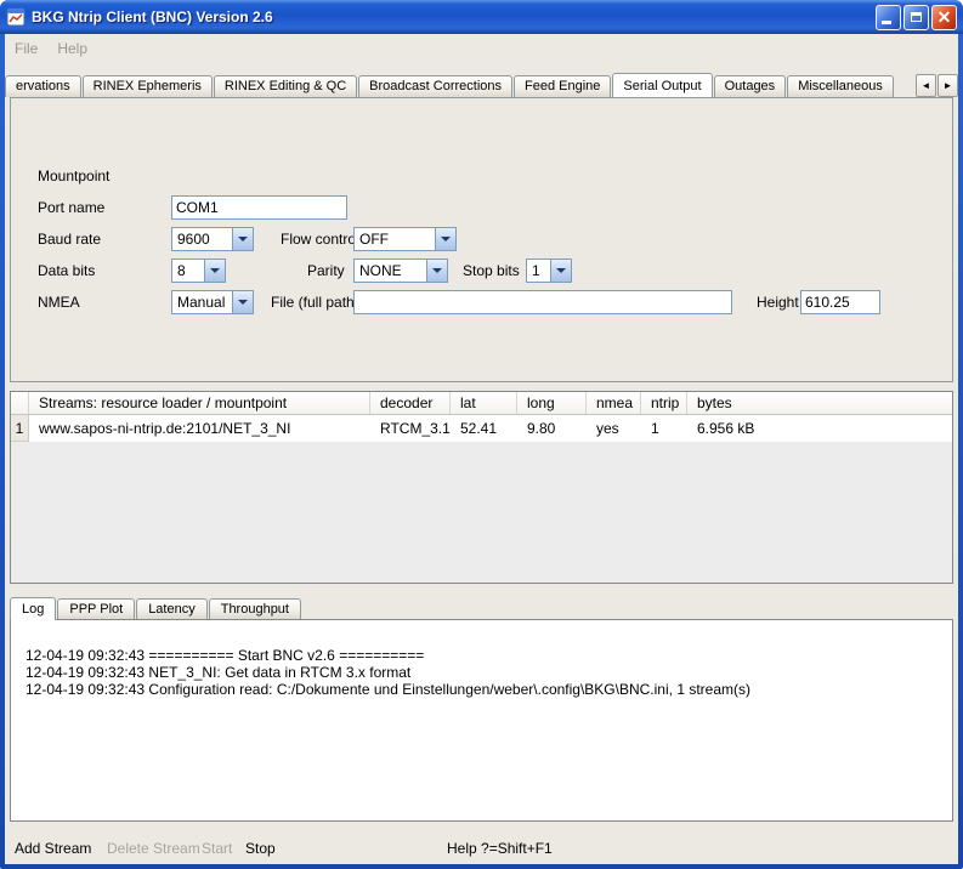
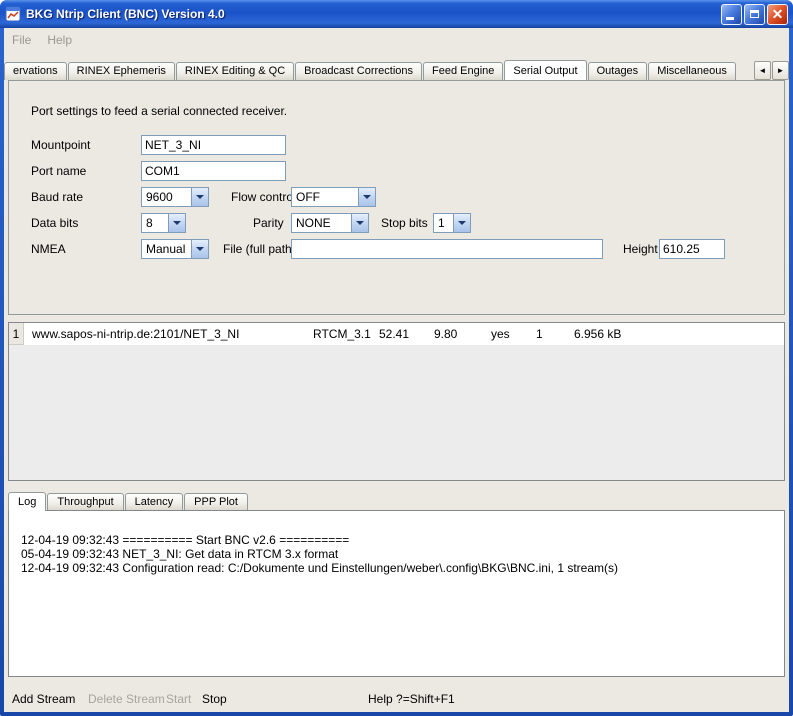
- BKG Ntrip Client (BNC) Version 2.6
+ BKG Ntrip Client (BNC) Version 4.0
  ✕
  File
  Help
  ervations
  RINEX Ephemeris
  RINEX Editing & QC
  Broadcast Corrections
  Feed Engine
  Serial Output
  Outages
  Miscellaneous
  ◄
  ►
+ Port settings to feed a serial connected receiver.
  Mountpoint
+ NET_3_NI
  Port name
  COM1
  Baud rate
  9600
  Flow contro
  OFF
  Data bits
  8
  Parity
  NONE
  Stop bits
  1
  NMEA
  Manual
  File (full path
  Height
  610.25
- Streams: resource loader / mountpoint
- decoder
- lat
- long
- nmea
- ntrip
- bytes
  1
  www.sapos-ni-ntrip.de:2101/NET_3_NI
  RTCM_3.1
  52.41
  9.80
  yes
  1
  6.956 kB
  Log
- PPP Plot
+ Throughput
  Latency
- Throughput
+ PPP Plot
  12-04-19 09:32:43 ========== Start BNC v2.6 ==========
- 12-04-19 09:32:43 NET_3_NI: Get data in RTCM 3.x format
+ 05-04-19 09:32:43 NET_3_NI: Get data in RTCM 3.x format
  12-04-19 09:32:43 Configuration read: C:/Dokumente und Einstellungen/weber\.config\BKG\BNC.ini, 1 stream(s)
  Add Stream
  Delete Stream
  Start
  Stop
  Help ?=Shift+F1
